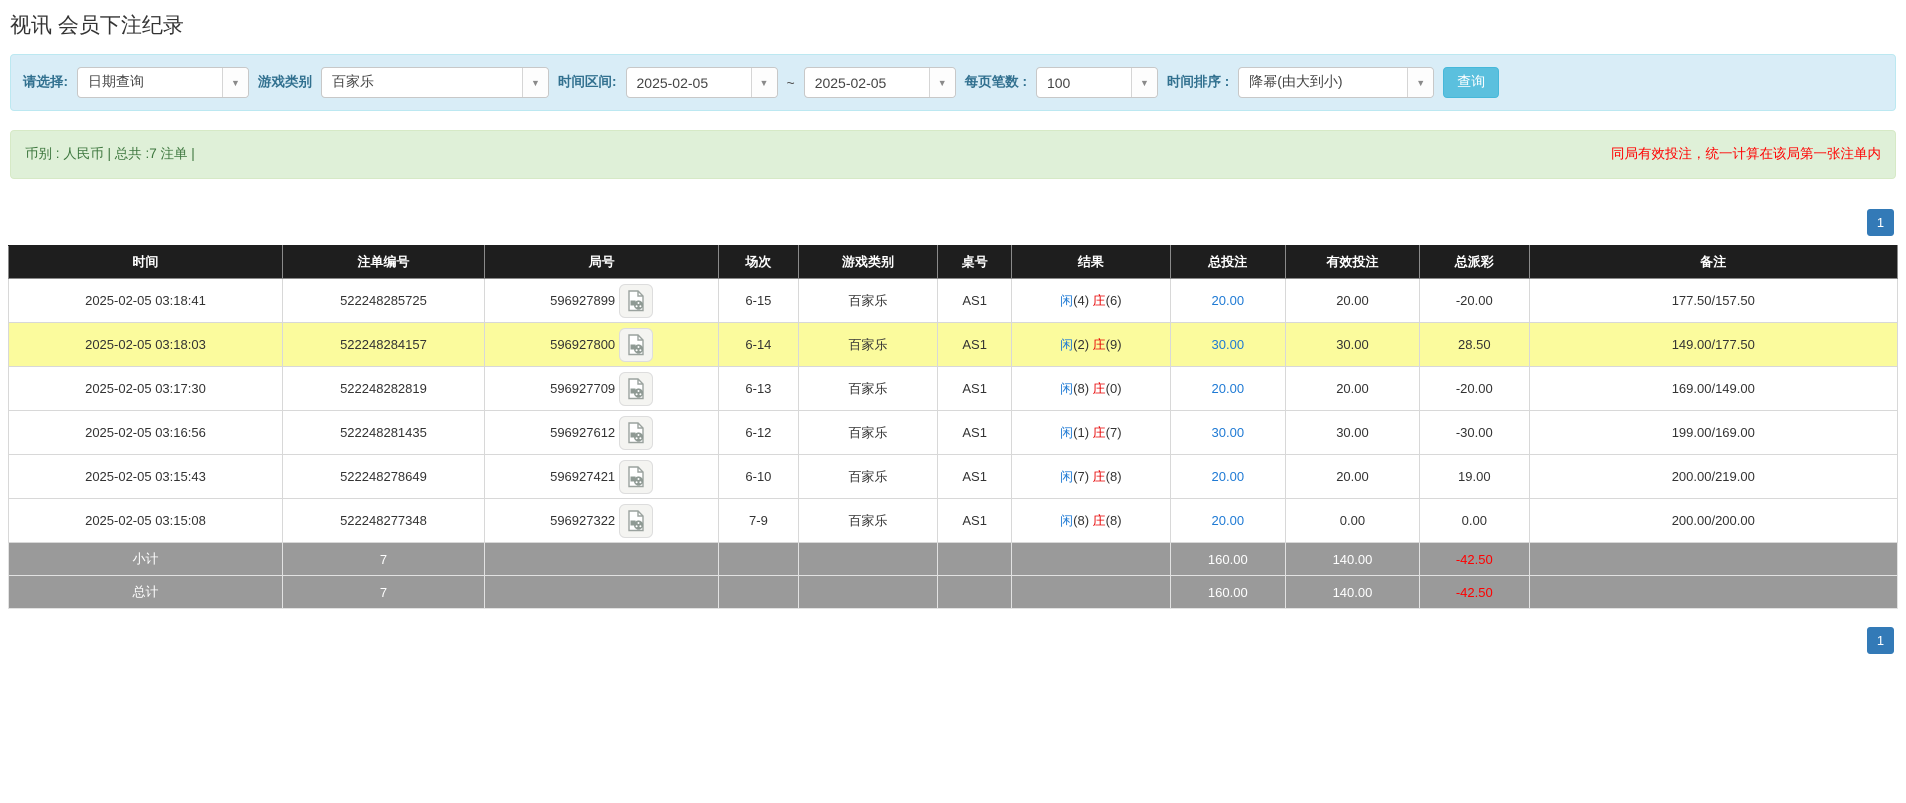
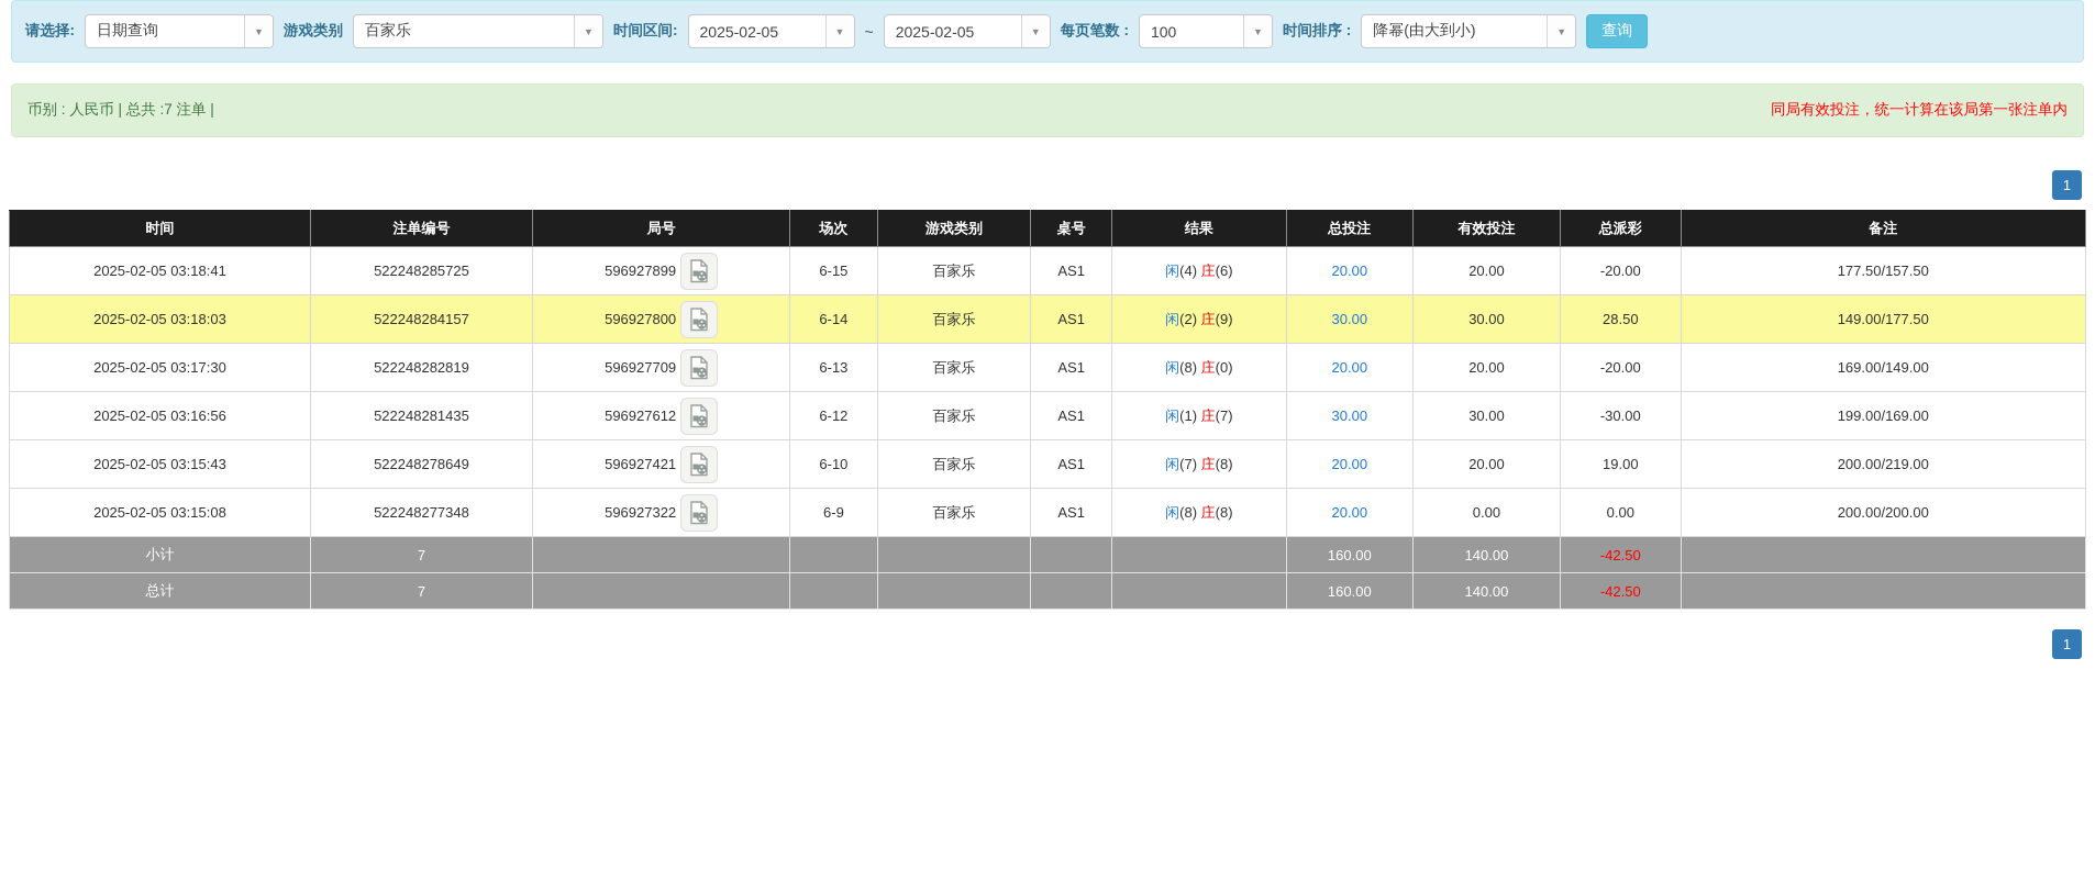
- 视讯 会员下注纪录
  请选择:
  日期查询
  ▼
  游戏类别
  百家乐
  ▼
  时间区间:
  2025-02-05
  ▼
  ~
  2025-02-05
  ▼
  每页笔数 :
  100
  ▼
  时间排序 :
  降幂(由大到小)
  ▼
  查询
  币别 : 人民币 | 总共 :7 注单 |
  同局有效投注，统一计算在该局第一张注单内
  1
  时间	注单编号	局号	场次	游戏类别	桌号	结果	总投注	有效投注	总派彩	备注
  2025-02-05 03:18:41	522248285725	596927899	6-15	百家乐	AS1	闲(4) 庄(6)	20.00	20.00	-20.00	177.50/157.50
  2025-02-05 03:18:03	522248284157	596927800	6-14	百家乐	AS1	闲(2) 庄(9)	30.00	30.00	28.50	149.00/177.50
  2025-02-05 03:17:30	522248282819	596927709	6-13	百家乐	AS1	闲(8) 庄(0)	20.00	20.00	-20.00	169.00/149.00
  2025-02-05 03:16:56	522248281435	596927612	6-12	百家乐	AS1	闲(1) 庄(7)	30.00	30.00	-30.00	199.00/169.00
  2025-02-05 03:15:43	522248278649	596927421	6-10	百家乐	AS1	闲(7) 庄(8)	20.00	20.00	19.00	200.00/219.00
- 2025-02-05 03:15:08	522248277348	596927322	7-9	百家乐	AS1	闲(8) 庄(8)	20.00	0.00	0.00	200.00/200.00
+ 2025-02-05 03:15:08	522248277348	596927322	6-9	百家乐	AS1	闲(8) 庄(8)	20.00	0.00	0.00	200.00/200.00
  小计	7						160.00	140.00	-42.50
  总计	7						160.00	140.00	-42.50
  1
